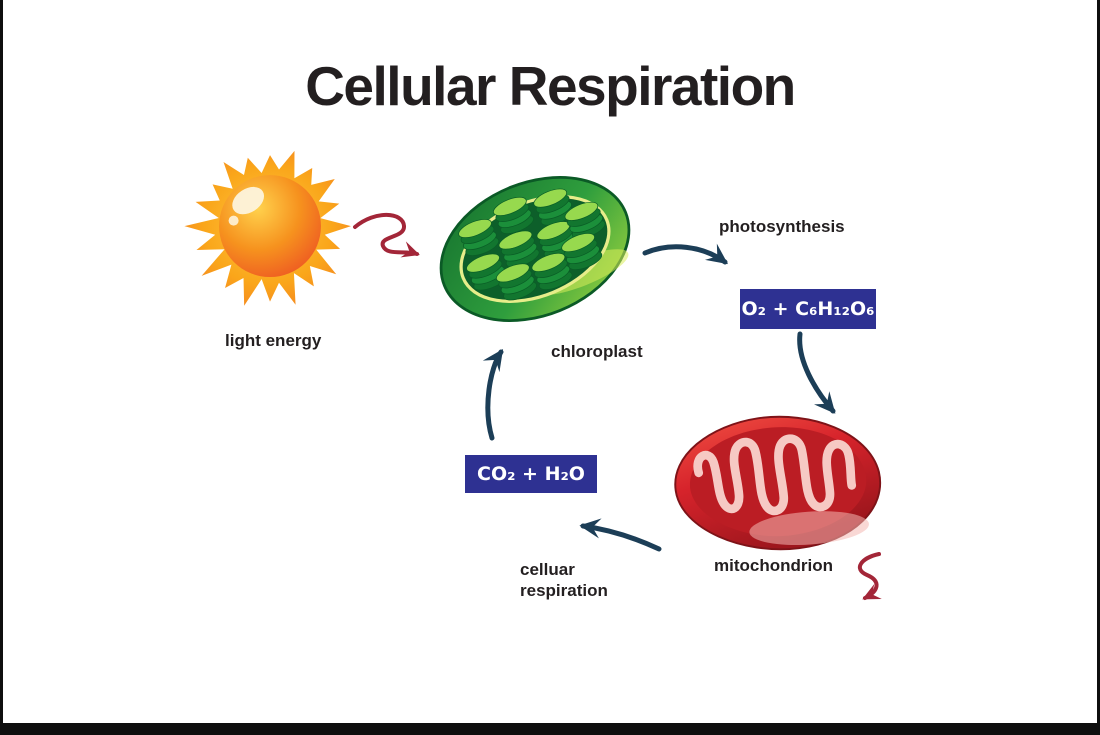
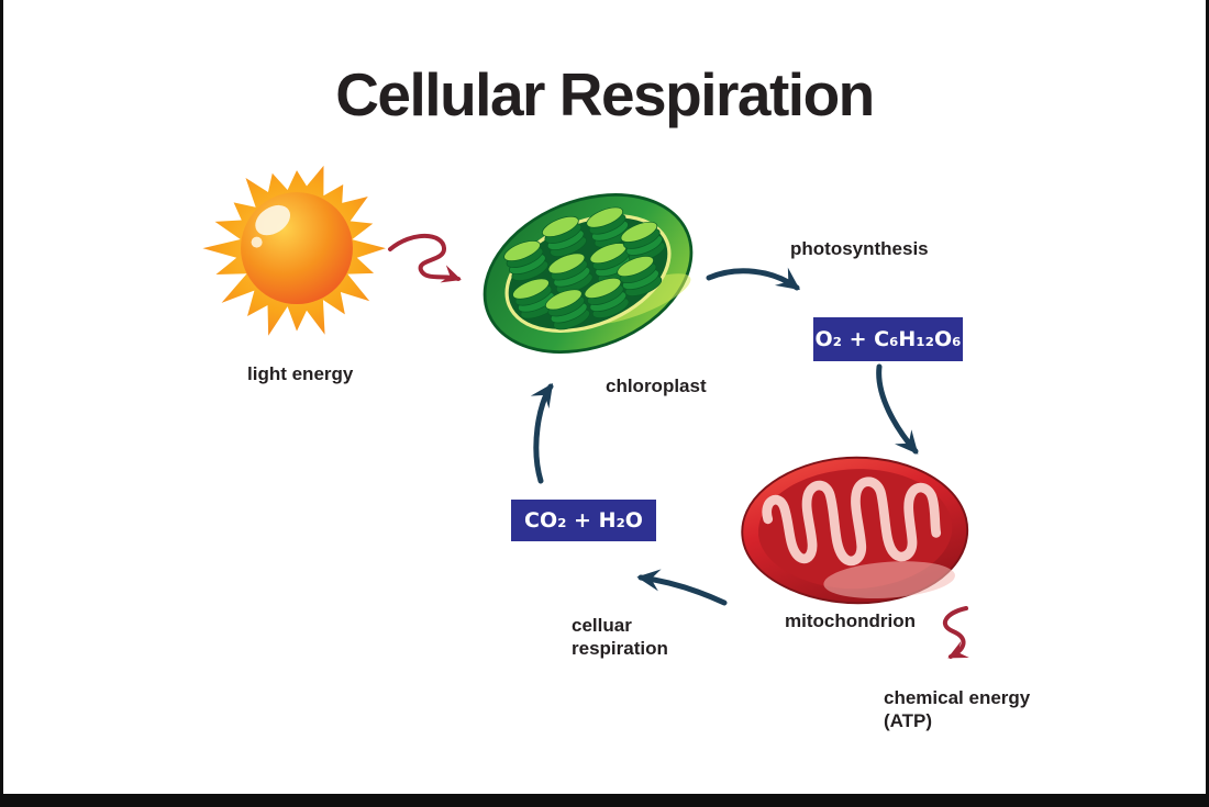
  Cellular Respiration
  light energy
  chloroplast
  photosynthesis
  mitochondrion
  celluar
  respiration
+ chemical energy
+ (ATP)
  O₂ + C₆H₁₂O₆
  CO₂ + H₂O
